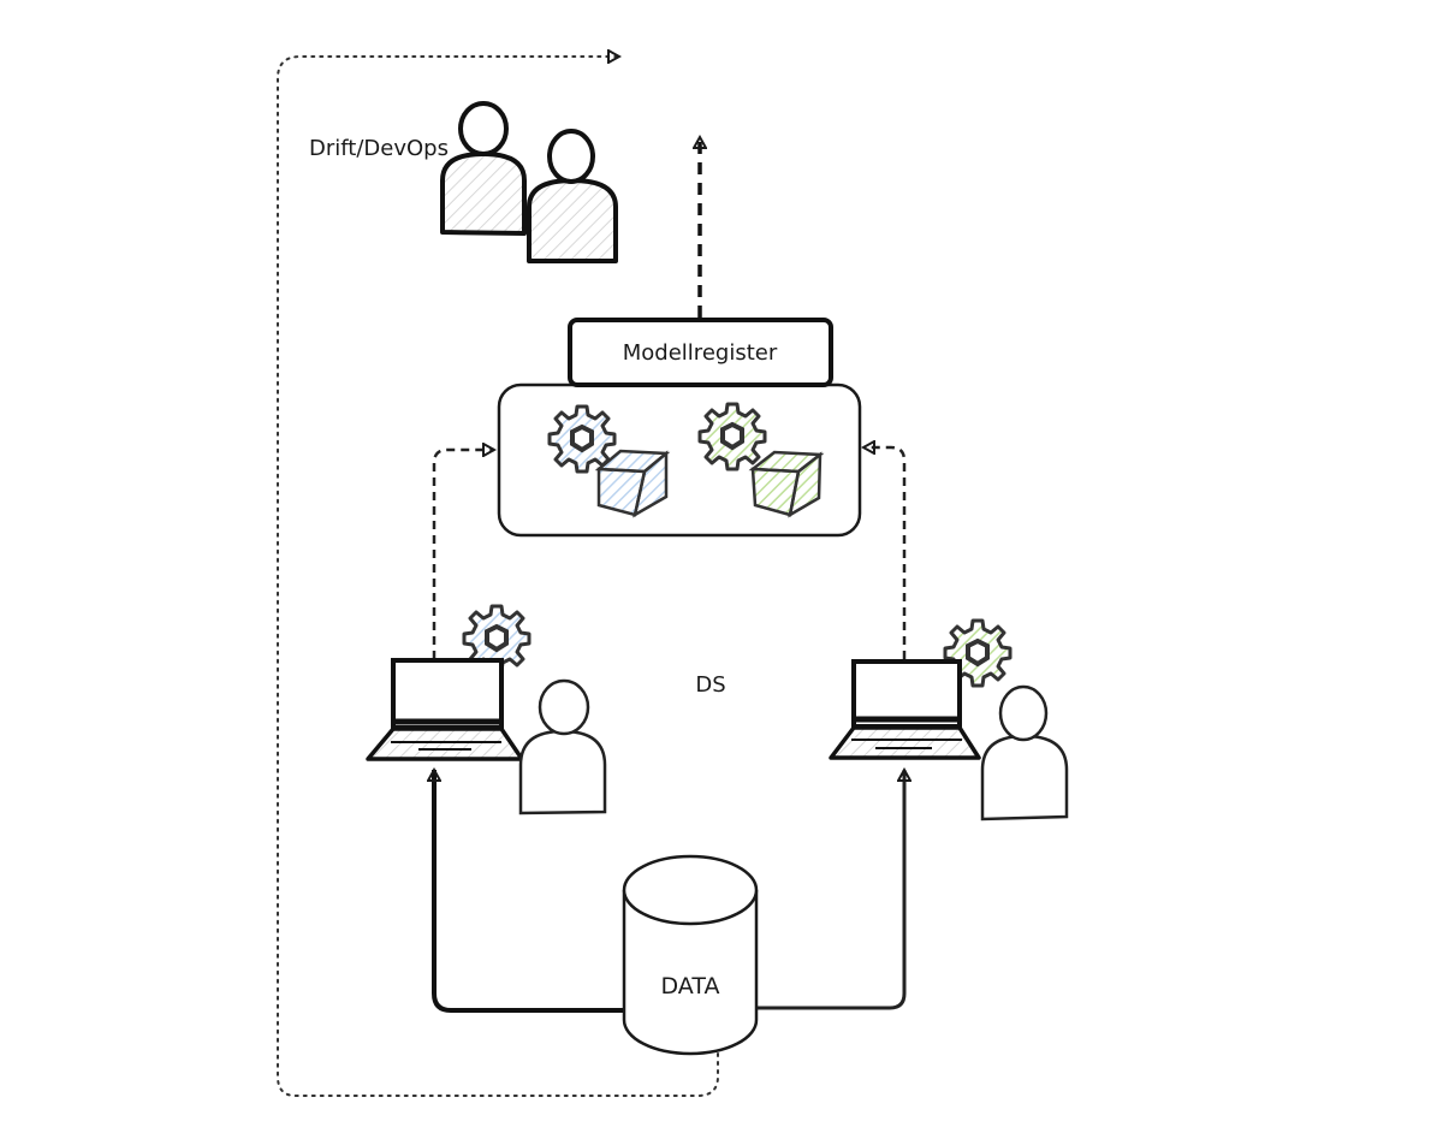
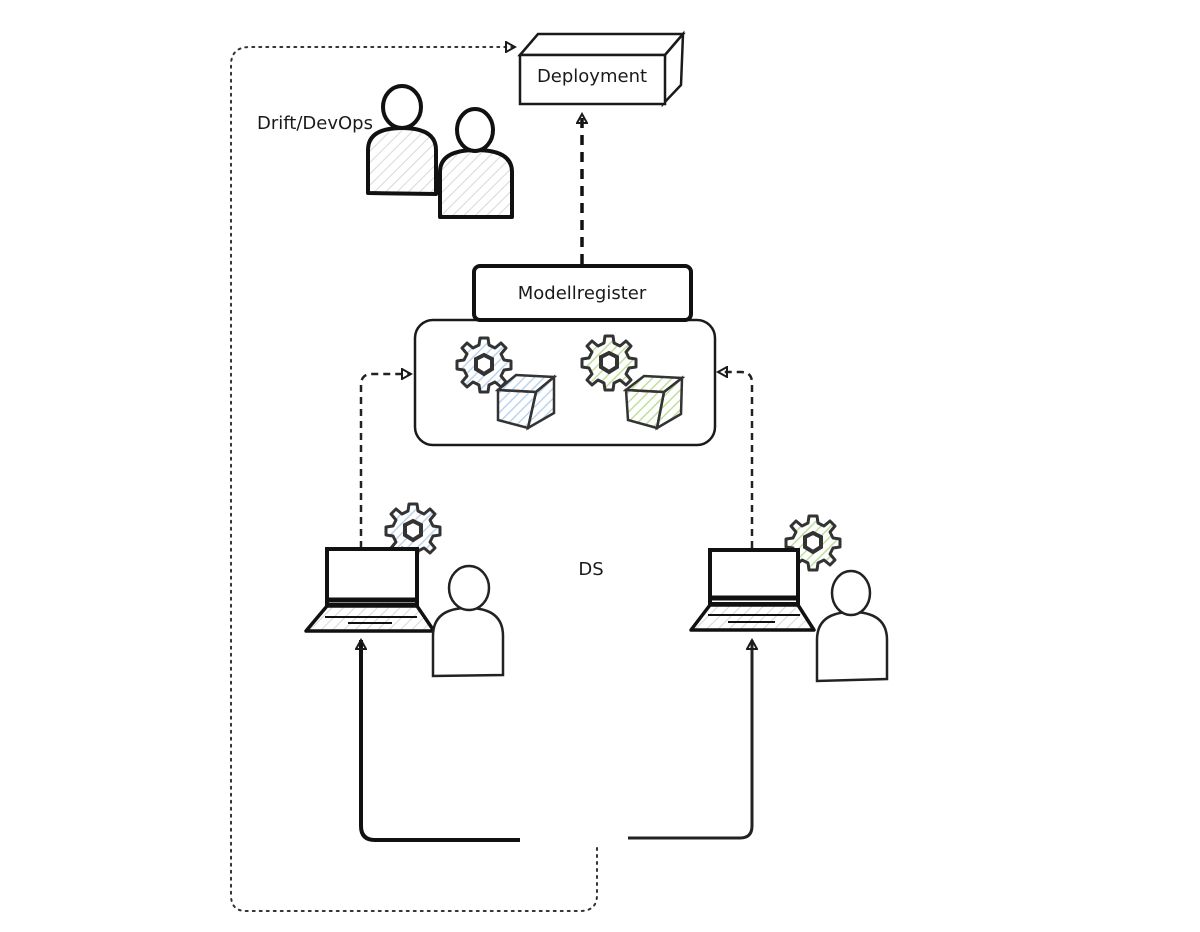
+ Deployment
  Drift/DevOps
  Modellregister
  DS
- DATA
